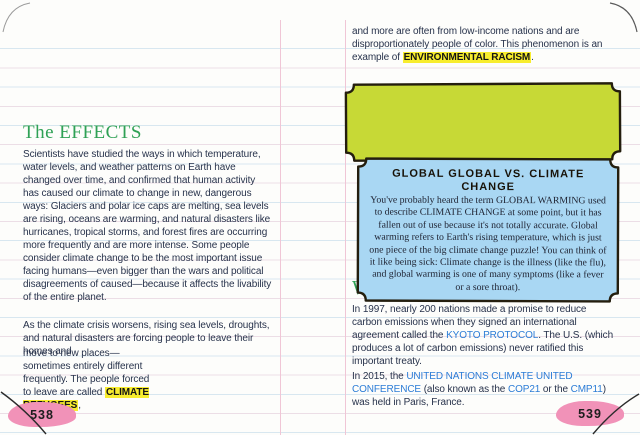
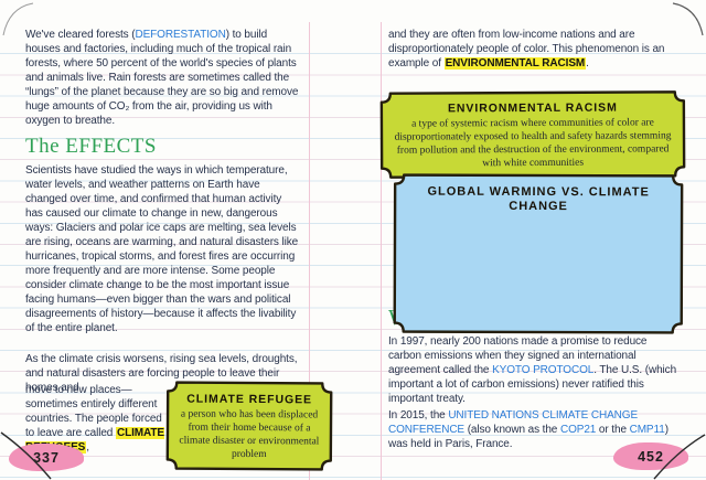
+ We've cleared forests (DEFORESTATION) to build houses and factories, including much of the tropical rain forests, where 50 percent of the world's species of plants and animals live. Rain forests are sometimes called the “lungs” of the planet because they are so big and remove huge amounts of CO₂ from the air, providing us with oxygen to breathe.
  The EFFECTS
- Scientists have studied the ways in which temperature, water levels, and weather patterns on Earth have changed over time, and confirmed that human activity has caused our climate to change in new, dangerous ways: Glaciers and polar ice caps are melting, sea levels are rising, oceans are warming, and natural disasters like hurricanes, tropical storms, and forest fires are occurring more frequently and are more intense. Some people consider climate change to be the most important issue facing humans—even bigger than the wars and political disagreements of caused—because it affects the livability of the entire planet.
+ Scientists have studied the ways in which temperature, water levels, and weather patterns on Earth have changed over time, and confirmed that human activity has caused our climate to change in new, dangerous ways: Glaciers and polar ice caps are melting, sea levels are rising, oceans are warming, and natural disasters like hurricanes, tropical storms, and forest fires are occurring more frequently and are more intense. Some people consider climate change to be the most important issue facing humans—even bigger than the wars and political disagreements of history—because it affects the livability of the entire planet.
  As the climate crisis worsens, rising sea levels, droughts, and natural disasters are forcing people to leave their homes and
- move to new places—sometimes entirely different frequently. The people forced to leave are called CLIMATE S,
+ move to new places—sometimes entirely different countries. The people forced to leave are called CLIMATE S,
+ CLIMATE REFUGEE
+ a person who has been displaced from their home because of a climate disaster or environmental problem
- 538
+ 337
- and more are often from low-income nations and are disproportionately people of color. This phenomenon is an example of ENVIRONMENTAL RACISM.
+ and they are often from low-income nations and are disproportionately people of color. This phenomenon is an example of ENVIRONMENTAL RACISM.
+ ENVIRONMENTAL RACISM
+ a type of systemic racism where communities of color are disproportionately exposed to health and safety hazards stemming from pollution and the destruction of the environment, compared with white communities
- GLOBAL GLOBAL VS. CLIMATE CHANGE
+ GLOBAL WARMING VS. CLIMATE CHANGE
- You've probably heard the term GLOBAL WARMING used to describe CLIMATE CHANGE at some point, but it has fallen out of use because it's not totally accurate. Global warming refers to Earth's rising temperature, which is just one piece of the big climate change puzzle! You can think of it like being sick: Climate change is the illness (like the flu), and global warming is one of many symptoms (like a fever or a sore throat).
- In 1997, nearly 200 nations made a promise to reduce carbon emissions when they signed an international agreement called the KYOTO PROTOCOL. The U.S. (which produces a lot of carbon emissions) never ratified this important treaty.
+ In 1997, nearly 200 nations made a promise to reduce carbon emissions when they signed an international agreement called the KYOTO PROTOCOL. The U.S. (which important a lot of carbon emissions) never ratified this important treaty.
- In 2015, the UNITED NATIONS CLIMATE UNITED CONFERENCE (also known as the COP21 or the CMP11) was held in Paris, France.
+ In 2015, the UNITED NATIONS CLIMATE CHANGE CONFERENCE (also known as the COP21 or the CMP11) was held in Paris, France.
- 539
+ 452
